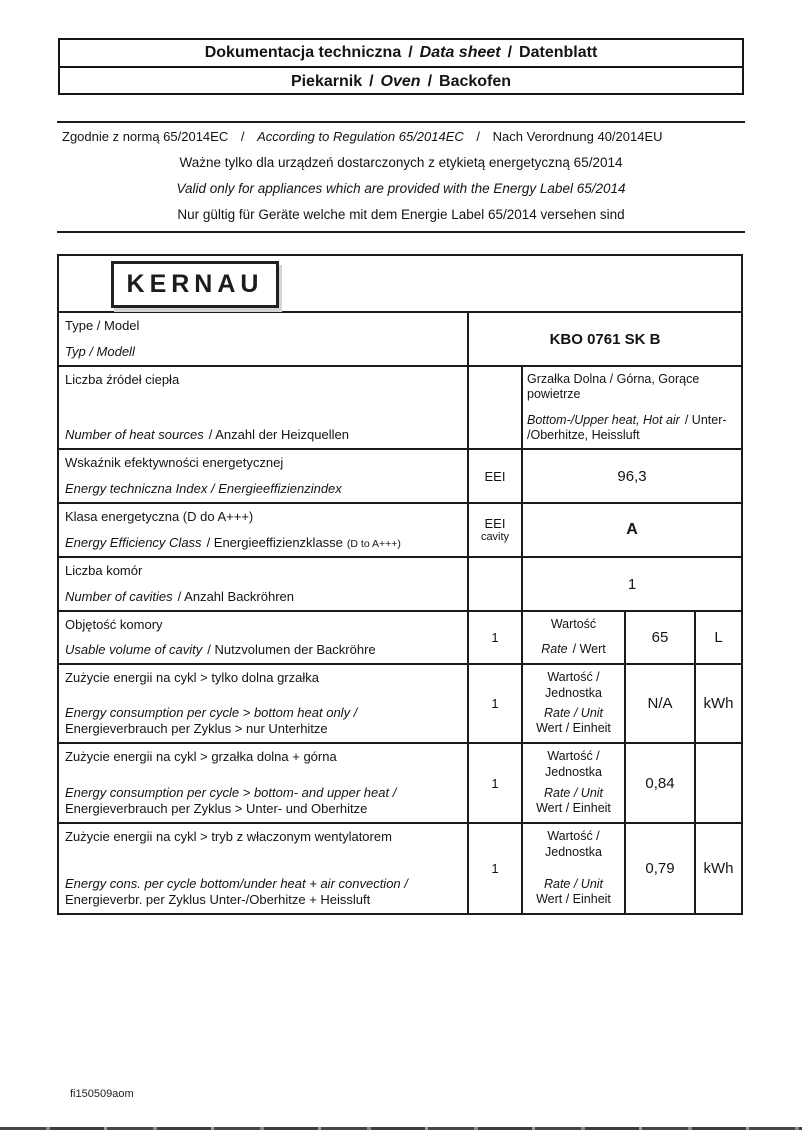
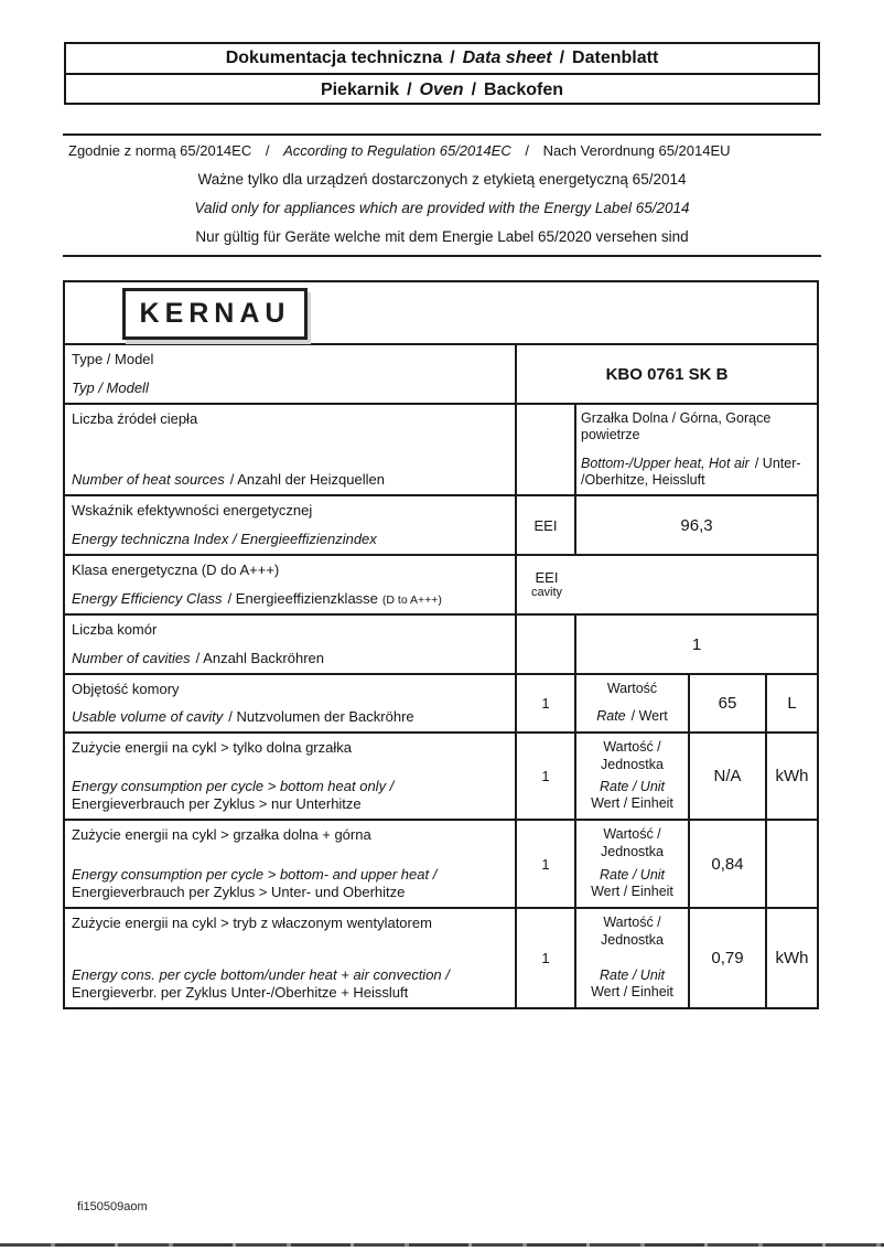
  Dokumentacja techniczna
  /
  Data sheet
  /
  Datenblatt
  Piekarnik
  /
  Oven
  /
  Backofen
- Zgodnie z normą 65/2014EC / According to Regulation 65/2014EC / Nach Verordnung 40/2014EU
+ Zgodnie z normą 65/2014EC / According to Regulation 65/2014EC / Nach Verordnung 65/2014EU
  Ważne tylko dla urządzeń dostarczonych z etykietą energetyczną 65/2014
  Valid only for appliances which are provided with the Energy Label 65/2014
- Nur gültig für Geräte welche mit dem Energie Label 65/2014 versehen sind
+ Nur gültig für Geräte welche mit dem Energie Label 65/2020 versehen sind
  KERNAU
  Type / Model
  Typ / Modell
  KBO 0761 SK B
  Liczba źródeł ciepła
  Number of heat sources / Anzahl der Heizquellen
  Grzałka Dolna / Górna, Gorące powietrze
  Bottom-/Upper heat, Hot air / Unter-
  /Oberhitze, Heissluft
  Wskaźnik efektywności energetycznej
  Energy techniczna Index / Energieeffizienzindex
  EEI
  96,3
  Klasa energetyczna (D do A+++)
  Energy Efficiency Class / Energieeffizienzklasse (D to A+++)
  EEI
  cavity
- A
  Liczba komór
  Number of cavities / Anzahl Backröhren
  1
  Objętość komory
  Usable volume of cavity / Nutzvolumen der Backröhre
  1
  Wartość
  Rate / Wert
  65
  L
  Zużycie energii na cykl > tylko dolna grzałka
  Energy consumption per cycle > bottom heat only /
  Energieverbrauch per Zyklus > nur Unterhitze
  1
  Wartość /
  Jednostka
  Rate / Unit
  Wert / Einheit
  N/A
  kWh
  Zużycie energii na cykl > grzałka dolna + górna
  Energy consumption per cycle > bottom- and upper heat /
  Energieverbrauch per Zyklus > Unter- und Oberhitze
  1
  Wartość /
  Jednostka
  Rate / Unit
  Wert / Einheit
  0,84
  Zużycie energii na cykl > tryb z właczonym wentylatorem
  Energy cons. per cycle bottom/under heat + air convection /
  Energieverbr. per Zyklus Unter-/Oberhitze + Heissluft
  1
  Wartość /
  Jednostka
  Rate / Unit
  Wert / Einheit
  0,79
  kWh
  fi150509aom
